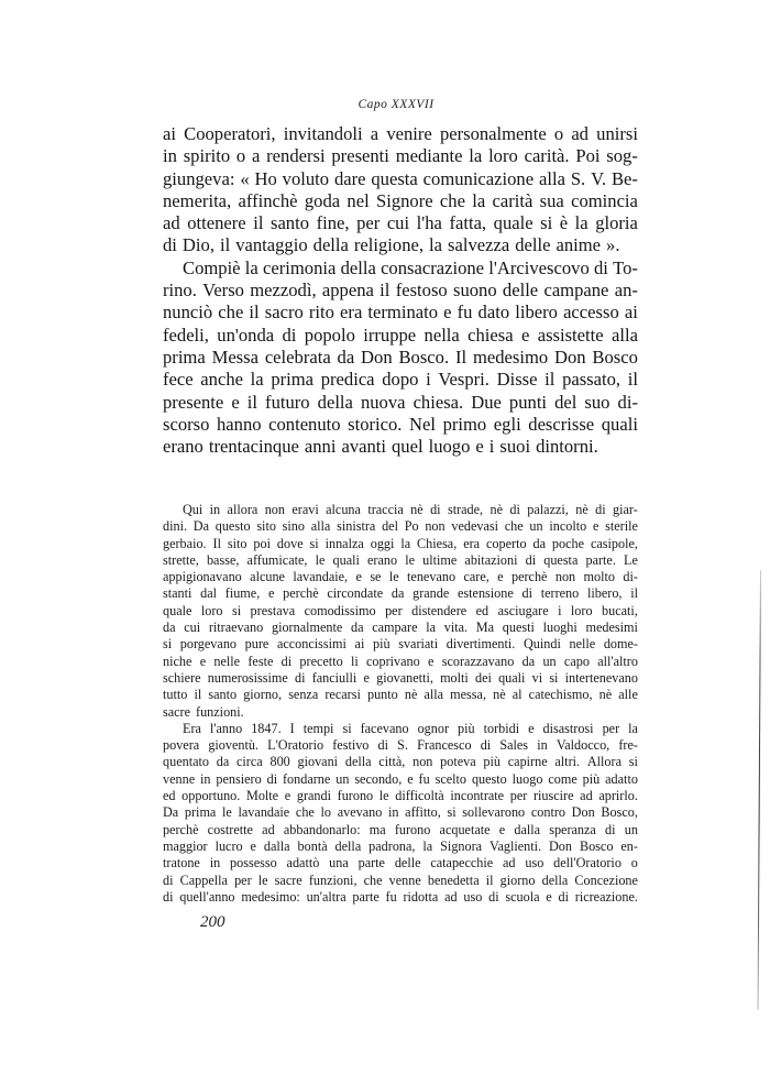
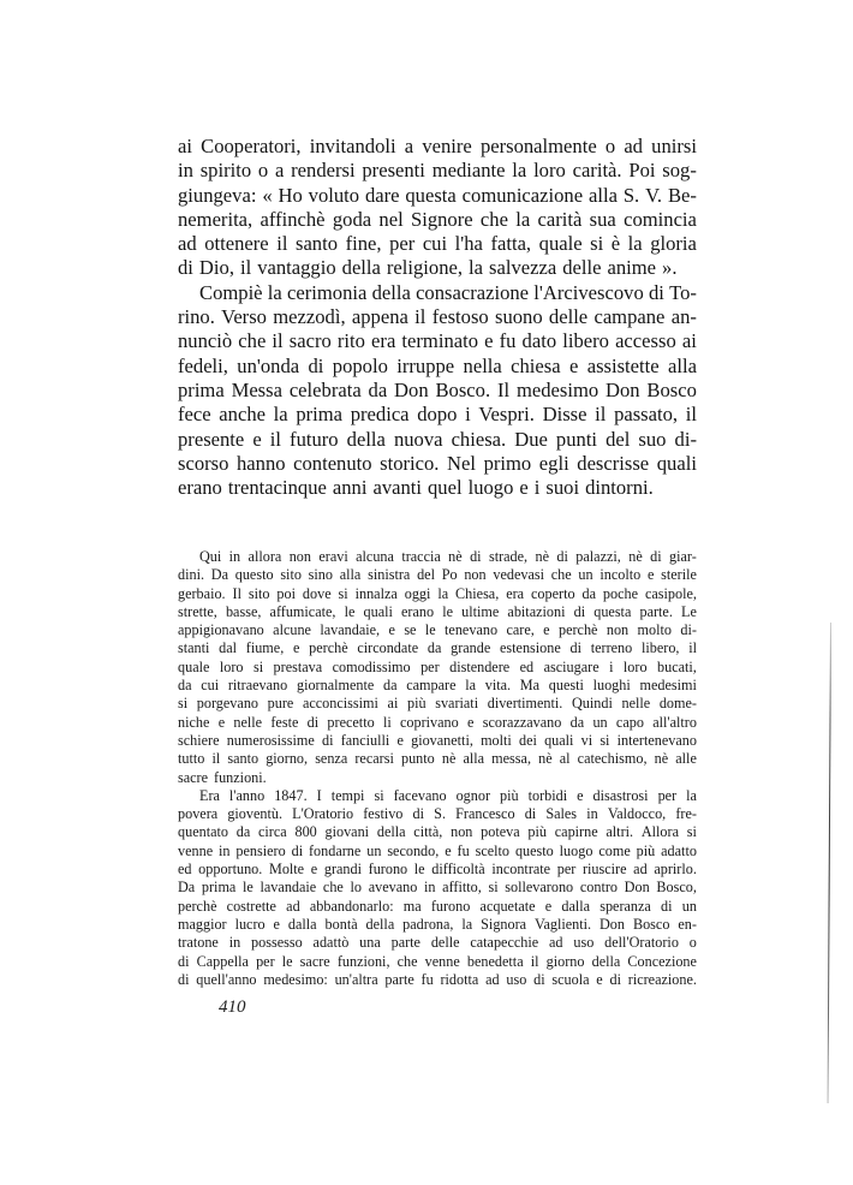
- Capo XXXVII
  ai
  Cooperatori,
  invitandoli
  a
  venire
  personalmente
  o
  ad
  unirsi
  in
  spirito
  o
  a
  rendersi
  presenti
  mediante
  la
  loro
  carità.
  Poi
  sog-
  giungeva:
  «
  Ho
  voluto
  dare
  questa
  comunicazione
  alla
  S.
  V.
  Be-
  nemerita,
  affinchè
  goda
  nel
  Signore
  che
  la
  carità
  sua
  comincia
  ad
  ottenere
  il
  santo
  fine,
  per
  cui
  l'ha
  fatta,
  quale
  si
  è
  la
  gloria
  di
  Dio,
  il
  vantaggio
  della
  religione,
  la
  salvezza
  delle
  anime
  ».
  Compiè
  la
  cerimonia
  della
  consacrazione
  l'Arcivescovo
  di
  To-
  rino.
  Verso
  mezzodì,
  appena
  il
  festoso
  suono
  delle
  campane
  an-
  nunciò
  che
  il
  sacro
  rito
  era
  terminato
  e
  fu
  dato
  libero
  accesso
  ai
  fedeli,
  un'onda
  di
  popolo
  irruppe
  nella
  chiesa
  e
  assistette
  alla
  prima
  Messa
  celebrata
  da
  Don
  Bosco.
  Il
  medesimo
  Don
  Bosco
  fece
  anche
  la
  prima
  predica
  dopo
  i
  Vespri.
  Disse
  il
  passato,
  il
  presente
  e
  il
  futuro
  della
  nuova
  chiesa.
  Due
  punti
  del
  suo
  di-
  scorso
  hanno
  contenuto
  storico.
  Nel
  primo
  egli
  descrisse
  quali
  erano
  trentacinque
  anni
  avanti
  quel
  luogo
  e
  i
  suoi
  dintorni.
  Qui
  in
  allora
  non
  eravi
  alcuna
  traccia
  nè
  di
  strade,
  nè
  di
  palazzi,
  nè
  di
  giar-
  dini.
  Da
  questo
  sito
  sino
  alla
  sinistra
  del
  Po
  non
  vedevasi
  che
  un
  incolto
  e
  sterile
  gerbaio.
  Il
  sito
  poi
  dove
  si
  innalza
  oggi
  la
  Chiesa,
  era
  coperto
  da
  poche
  casipole,
  strette,
  basse,
  affumicate,
  le
  quali
  erano
  le
  ultime
  abitazioni
  di
  questa
  parte.
  Le
  appigionavano
  alcune
  lavandaie,
  e
  se
  le
  tenevano
  care,
  e
  perchè
  non
  molto
  di-
  stanti
  dal
  fiume,
  e
  perchè
  circondate
  da
  grande
  estensione
  di
  terreno
  libero,
  il
  quale
  loro
  si
  prestava
  comodissimo
  per
  distendere
  ed
  asciugare
  i
  loro
  bucati,
  da
  cui
  ritraevano
  giornalmente
  da
  campare
  la
  vita.
  Ma
  questi
  luoghi
  medesimi
  si
  porgevano
  pure
  acconcissimi
  ai
  più
  svariati
  divertimenti.
  Quindi
  nelle
  dome-
  niche
  e
  nelle
  feste
  di
  precetto
  li
  coprivano
  e
  scorazzavano
  da
  un
  capo
  all'altro
  schiere
  numerosissime
  di
  fanciulli
  e
  giovanetti,
  molti
  dei
  quali
  vi
  si
  intertenevano
  tutto
  il
  santo
  giorno,
  senza
  recarsi
  punto
  nè
  alla
  messa,
  nè
  al
  catechismo,
  nè
  alle
  sacre
  funzioni.
  Era
  l'anno
  1847.
  I
  tempi
  si
  facevano
  ognor
  più
  torbidi
  e
  disastrosi
  per
  la
  povera
  gioventù.
  L'Oratorio
  festivo
  di
  S.
  Francesco
  di
  Sales
  in
  Valdocco,
  fre-
  quentato
  da
  circa
  800
  giovani
  della
  città,
  non
  poteva
  più
  capirne
  altri.
  Allora
  si
  venne
  in
  pensiero
  di
  fondarne
  un
  secondo,
  e
  fu
  scelto
  questo
  luogo
  come
  più
  adatto
  ed
  opportuno.
  Molte
  e
  grandi
  furono
  le
  difficoltà
  incontrate
  per
  riuscire
  ad
  aprirlo.
  Da
  prima
  le
  lavandaie
  che
  lo
  avevano
  in
  affitto,
  si
  sollevarono
  contro
  Don
  Bosco,
  perchè
  costrette
  ad
  abbandonarlo:
  ma
  furono
  acquetate
  e
  dalla
  speranza
  di
  un
  maggior
  lucro
  e
  dalla
  bontà
  della
  padrona,
  la
  Signora
  Vaglienti.
  Don
  Bosco
  en-
  tratone
  in
  possesso
  adattò
  una
  parte
  delle
  catapecchie
  ad
  uso
  dell'Oratorio
  o
  di
  Cappella
  per
  le
  sacre
  funzioni,
  che
  venne
  benedetta
  il
  giorno
  della
  Concezione
  di
  quell'anno
  medesimo:
  un'altra
  parte
  fu
  ridotta
  ad
  uso
  di
  scuola
  e
  di
  ricreazione.
- 200
+ 410
